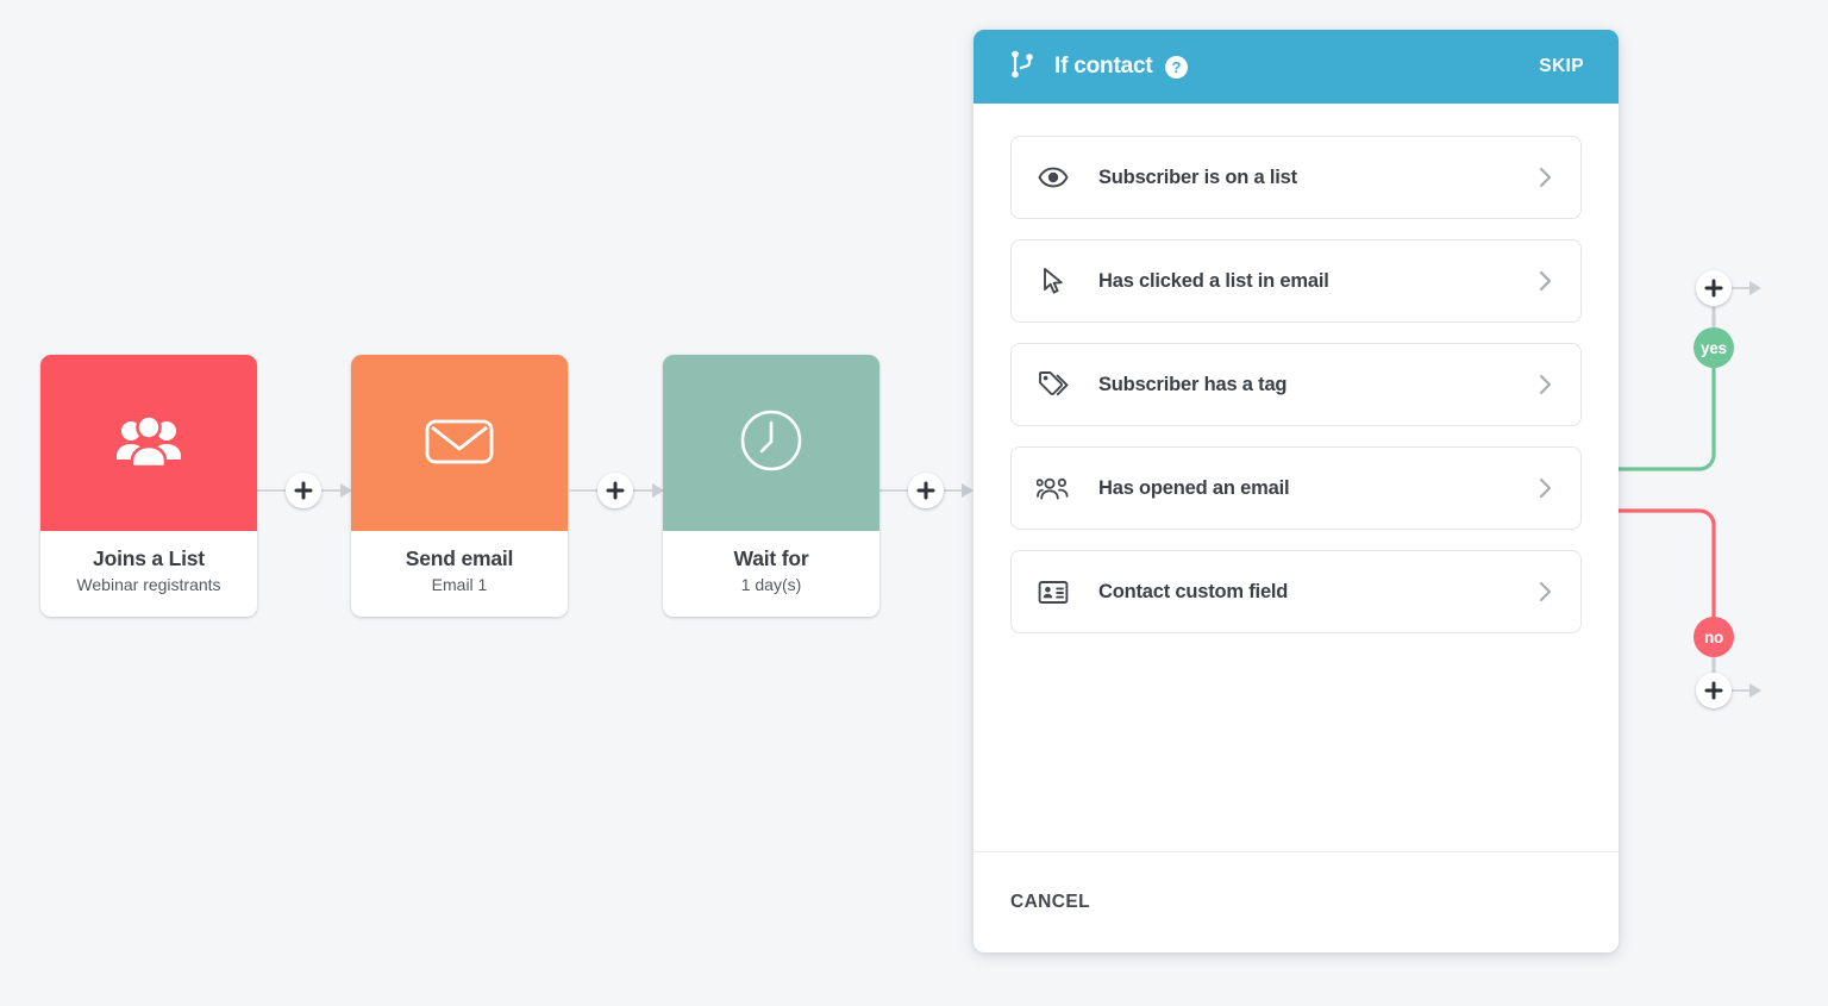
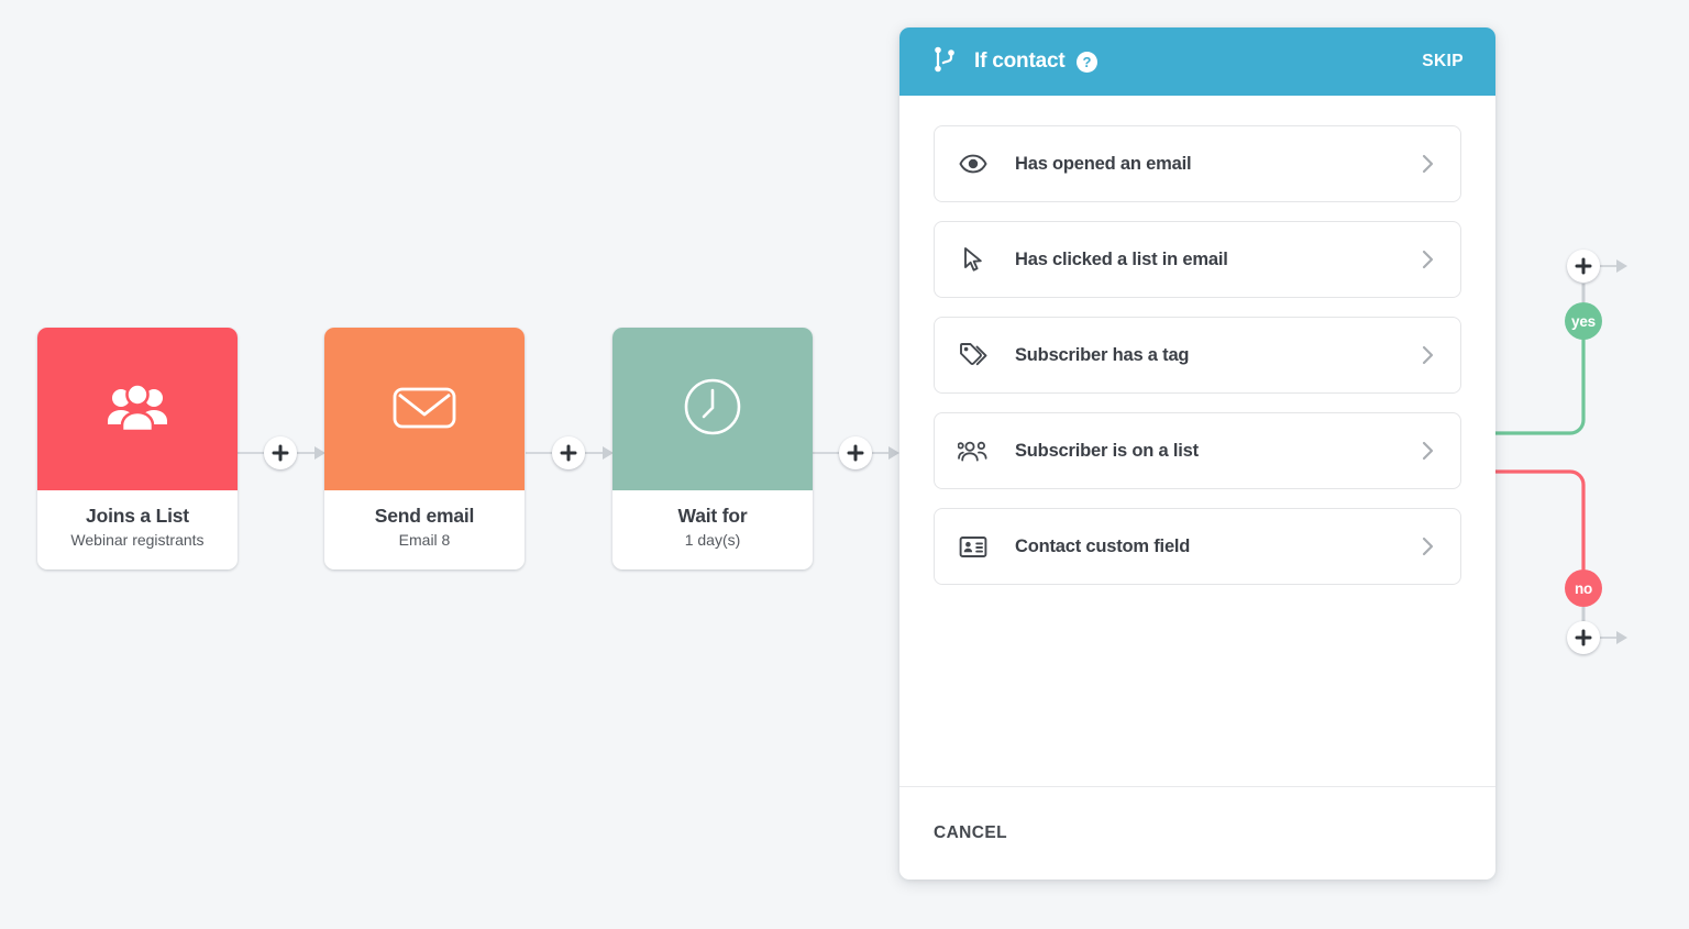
  Joins a List
  Webinar registrants
  Send email
- Email 1
+ Email 8
  Wait for
  1 day(s)
  yes
  no
  If contact
  ?
  SKIP
- Subscriber is on a list
+ Has opened an email
  Has clicked a list in email
  Subscriber has a tag
- Has opened an email
+ Subscriber is on a list
  Contact custom field
  CANCEL
